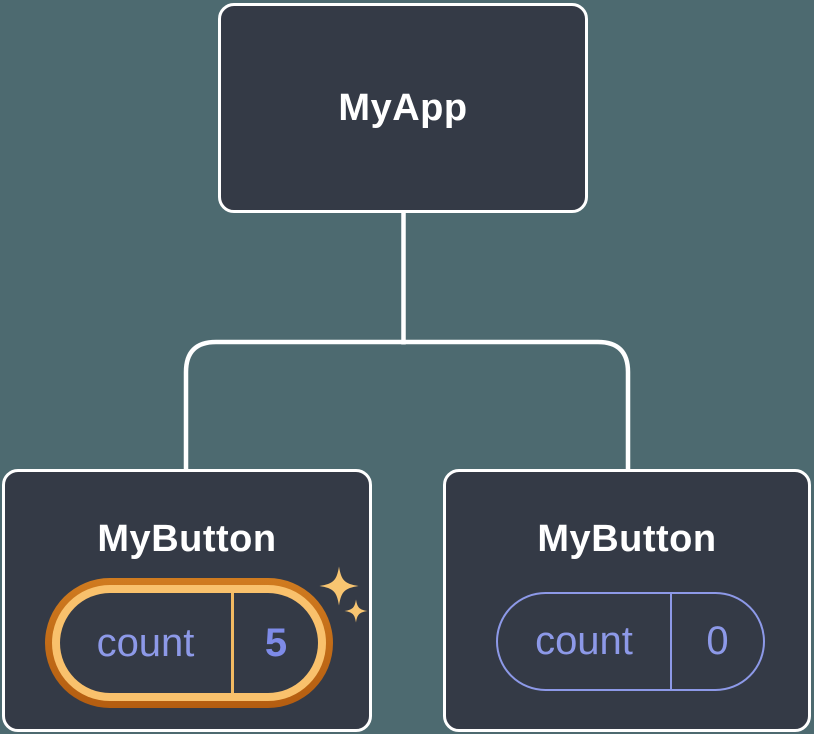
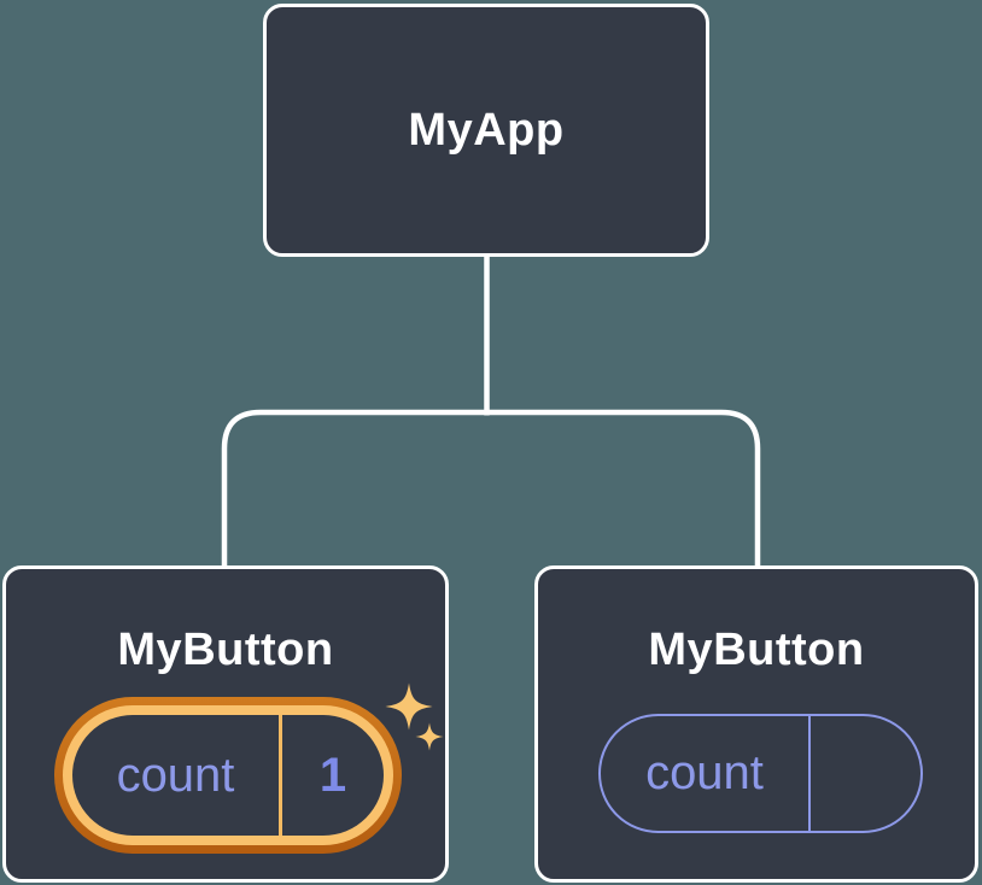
  MyApp
  MyButton
  count
- 5
+ 1
  MyButton
  count
- 0
